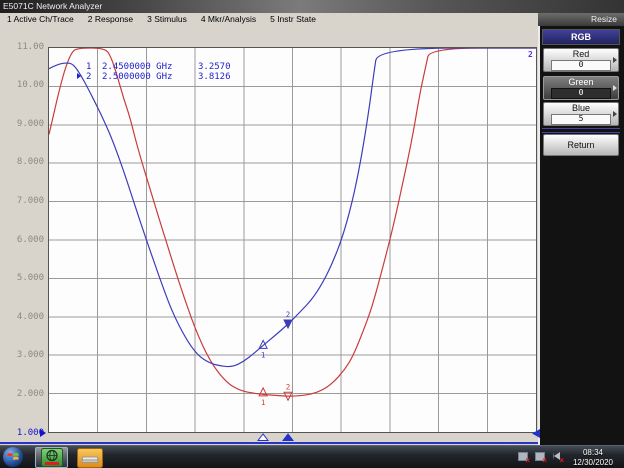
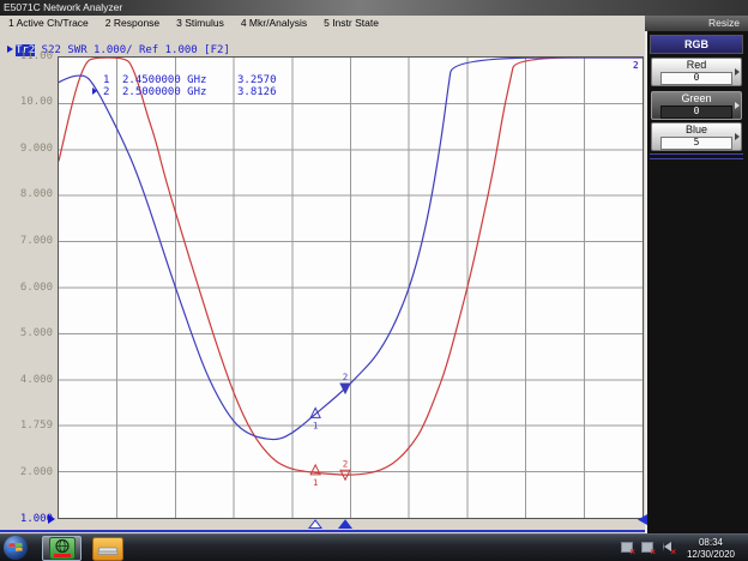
  E5071C Network Analyzer
  1 Active Ch/Trace
  2 Response
  3 Stimulus
  4 Mkr/Analysis
  5 Instr State
  Resize
+ Tr2 S22 SWR 1.000/ Ref 1.000 [F2]
  2
  1
  1
  2
  2
  11.00
  10.00
  9.000
  8.000
  7.000
  6.000
  5.000
  4.000
- 3.000
+ 1.759
  2.000
  1.000
  1 2.4500000 GHz 3.2570
  2 2.5000000 GHz 3.8126
  RGB
  Red
  0
  Green
  0
  Blue
  5
- Return
  ×
  ×
  ×
  08:34
  12/30/2020
